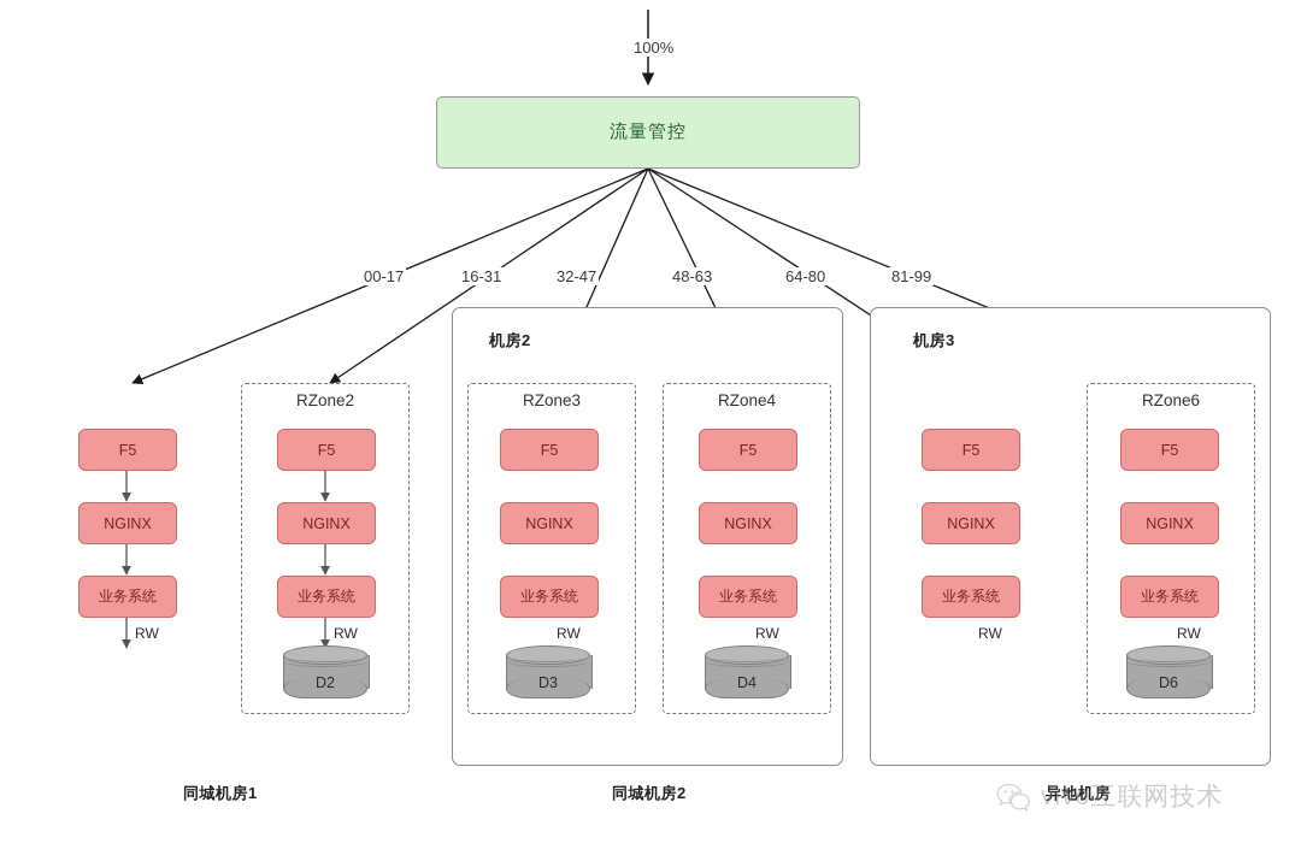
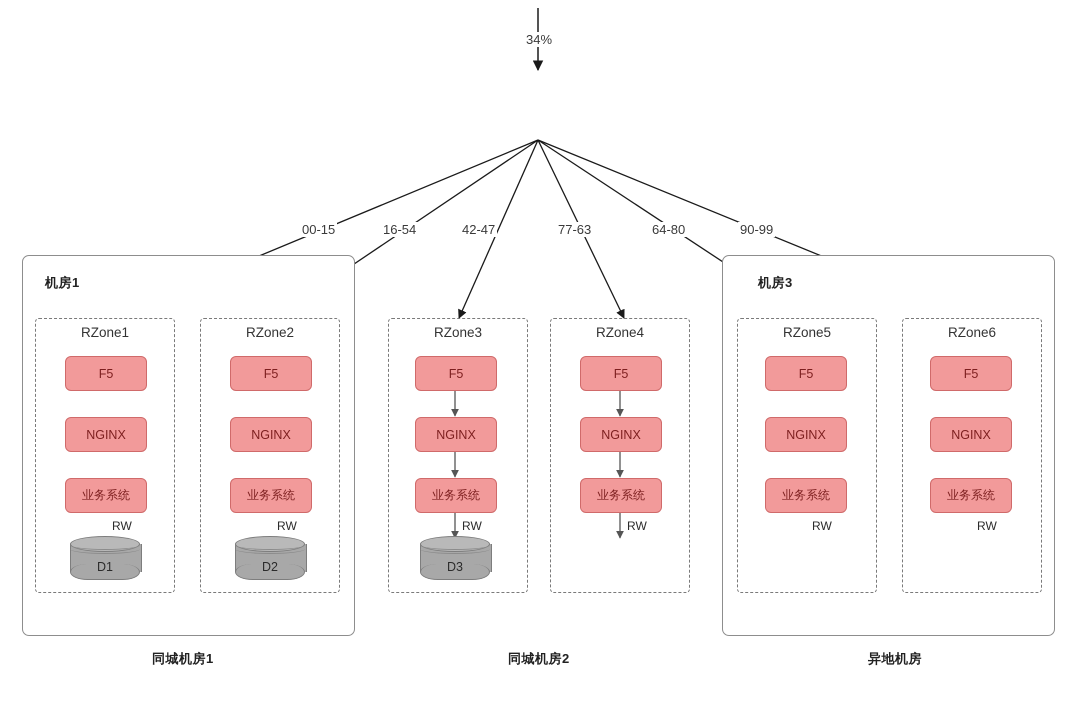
- 100%
+ 34%
- 流量管控
- 00-17
+ 00-15
- 16-31
+ 16-54
- 32-47
+ 42-47
- 48-63
+ 77-63
  64-80
- 81-99
+ 90-99
+ 机房1
+ RZone1
  F5
  NGINX
  业务系统
  RW
+ D1
  RZone2
  F5
  NGINX
  业务系统
  RW
  D2
  同城机房1
- 机房2
  RZone3
  F5
  NGINX
  业务系统
  RW
  D3
  RZone4
  F5
  NGINX
  业务系统
  RW
- D4
  同城机房2
  机房3
+ RZone5
  F5
  NGINX
  业务系统
  RW
  RZone6
  F5
  NGINX
  业务系统
  RW
- D6
  异地机房
- vivo互联网技术
